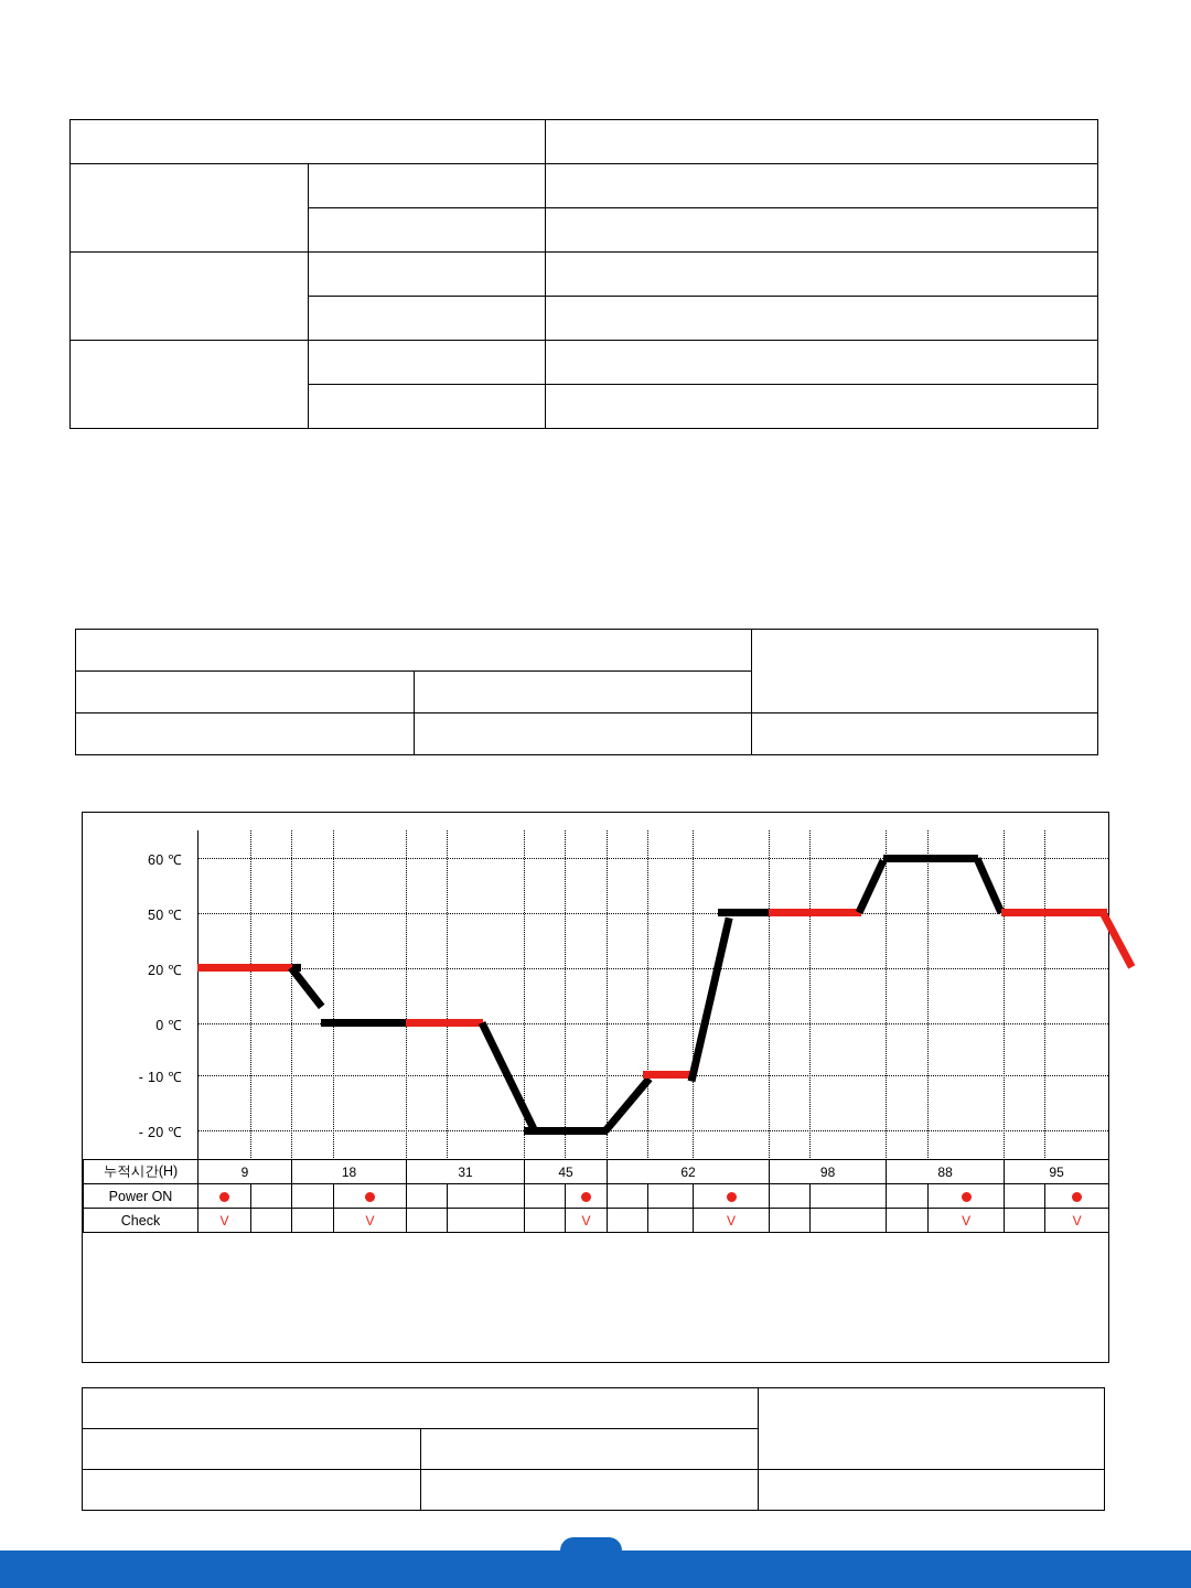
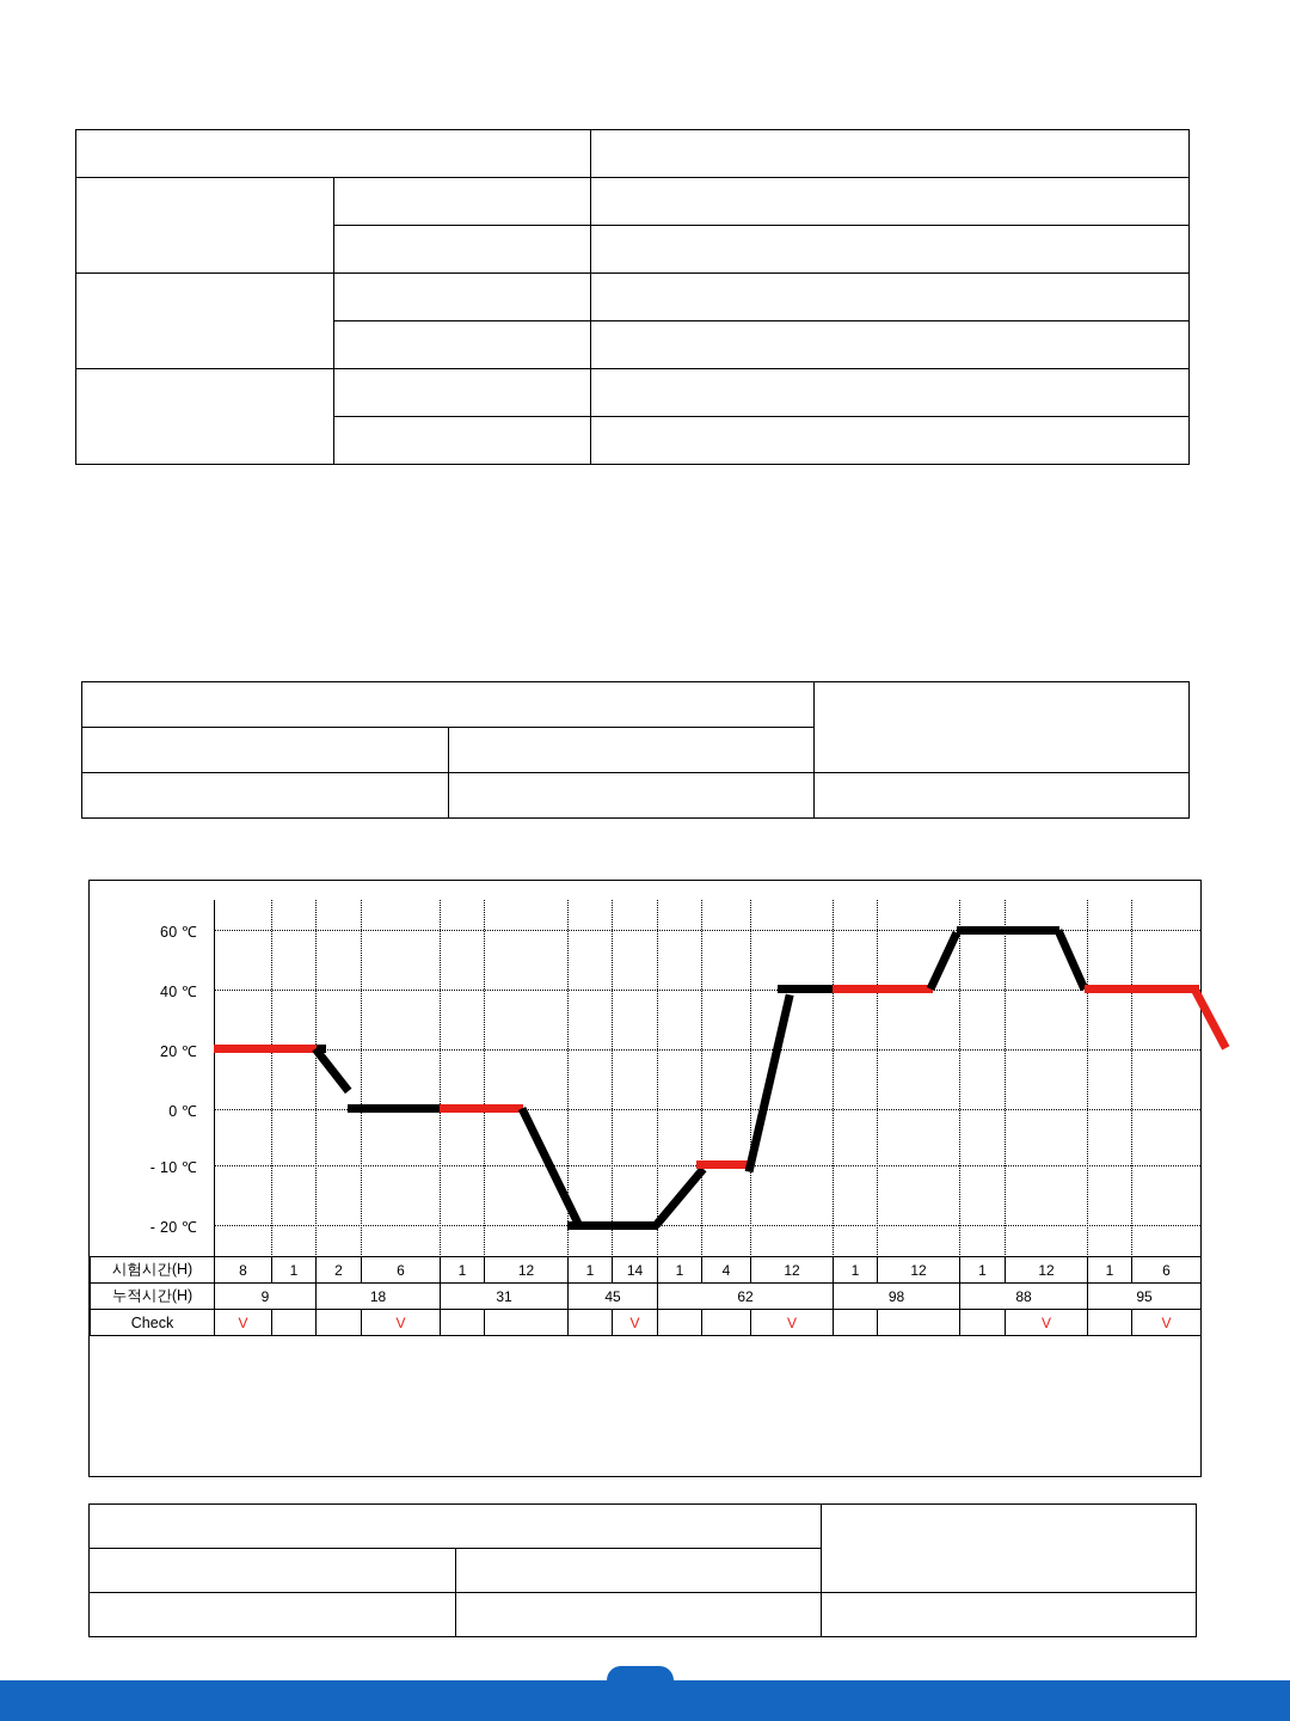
  60 ℃
- 50 ℃
+ 40 ℃
  20 ℃
  0 ℃
  - 10 ℃
  - 20 ℃
+ 시험시간(H)	8	1	2	6	1	12	1	14	1	4	12	1	12	1	12	1	6
  누적시간(H)	9	18	31	45	62	98	88	95
- Power ON
  Check	V			V				V			V				V		V
